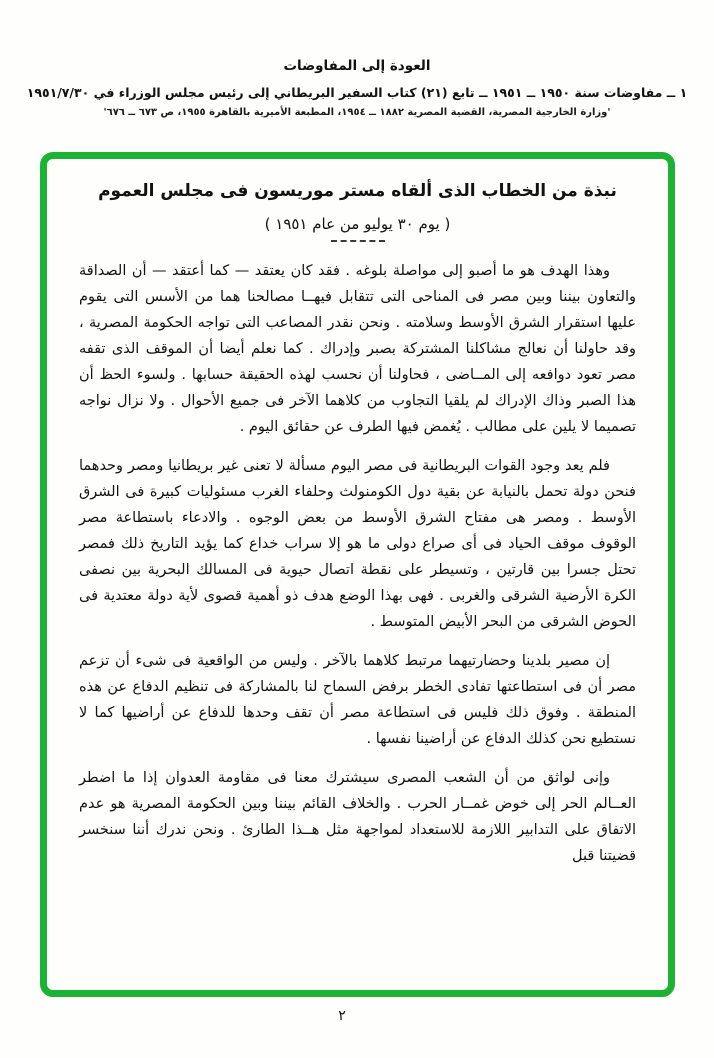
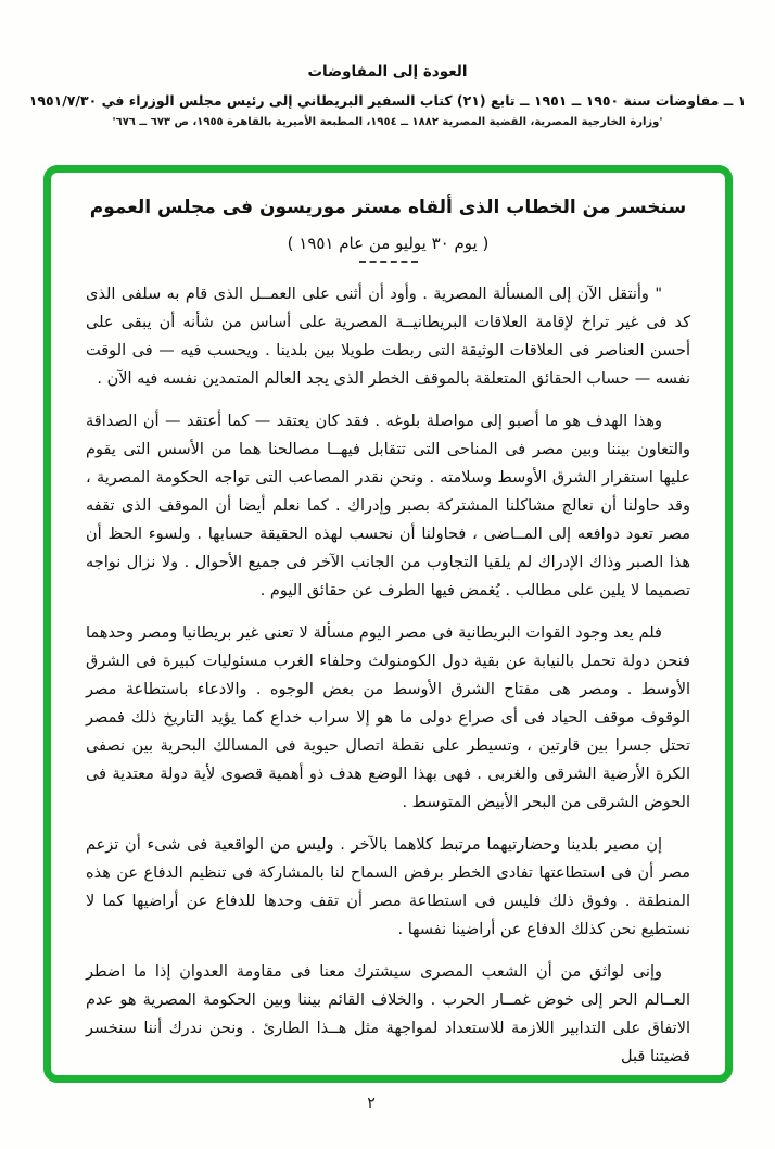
  العودة إلى المفاوضات
  ١ ــ مفاوضات سنة ١٩٥٠ ــ ١٩٥١ ــ تابع (٢١) كتاب السفير البريطاني إلى رئيس مجلس الوزراء في ١٩٥١/٧/٣٠
  'وزارة الخارجية المصرية، القضية المصرية ١٨٨٢ ــ ١٩٥٤، المطبعة الأميرية بالقاهرة ١٩٥٥، ص ٦٧٣ ــ ٦٧٦'
- نبذة من الخطاب الذى ألقاه مستر موريسون فى مجلس العموم
+ سنخسر من الخطاب الذى ألقاه مستر موريسون فى مجلس العموم
  ( يوم ٣٠ يوليو من عام ١٩٥١ )
+ " وأنتقل الآن إلى المسألة المصرية . وأود أن أثنى على العمــل الذى قام به سلفى الذى كد فى غير تراخ لإقامة العلاقات البريطانيــة المصرية على أساس من شأنه أن يبقى على أحسن العناصر فى العلاقات الوثيقة التى ربطت طويلا بين بلدينا . ويحسب فيه — فى الوقت نفسه — حساب الحقائق المتعلقة بالموقف الخطر الذى يجد العالم المتمدين نفسه فيه الآن .
- وهذا الهدف هو ما أصبو إلى مواصلة بلوغه . فقد كان يعتقد — كما أعتقد — أن الصداقة والتعاون بيننا وبين مصر فى المناحى التى تتقابل فيهــا مصالحنا هما من الأسس التى يقوم عليها استقرار الشرق الأوسط وسلامته . ونحن نقدر المصاعب التى تواجه الحكومة المصرية ، وقد حاولنا أن نعالج مشاكلنا المشتركة بصبر وإدراك . كما نعلم أيضا أن الموقف الذى تقفه مصر تعود دوافعه إلى المــاضى ، فحاولنا أن نحسب لهذه الحقيقة حسابها . ولسوء الحظ أن هذا الصبر وذاك الإدراك لم يلقيا التجاوب من كلاهما الآخر فى جميع الأحوال . ولا نزال نواجه تصميما لا يلين على مطالب . يُغمض فيها الطرف عن حقائق اليوم .
+ وهذا الهدف هو ما أصبو إلى مواصلة بلوغه . فقد كان يعتقد — كما أعتقد — أن الصداقة والتعاون بيننا وبين مصر فى المناحى التى تتقابل فيهــا مصالحنا هما من الأسس التى يقوم عليها استقرار الشرق الأوسط وسلامته . ونحن نقدر المصاعب التى تواجه الحكومة المصرية ، وقد حاولنا أن نعالج مشاكلنا المشتركة بصبر وإدراك . كما نعلم أيضا أن الموقف الذى تقفه مصر تعود دوافعه إلى المــاضى ، فحاولنا أن نحسب لهذه الحقيقة حسابها . ولسوء الحظ أن هذا الصبر وذاك الإدراك لم يلقيا التجاوب من الجانب الآخر فى جميع الأحوال . ولا نزال نواجه تصميما لا يلين على مطالب . يُغمض فيها الطرف عن حقائق اليوم .
  فلم يعد وجود القوات البريطانية فى مصر اليوم مسألة لا تعنى غير بريطانيا ومصر وحدهما فنحن دولة تحمل بالنيابة عن بقية دول الكومنولث وحلفاء الغرب مسئوليات كبيرة فى الشرق الأوسط . ومصر هى مفتاح الشرق الأوسط من بعض الوجوه . والادعاء باستطاعة مصر الوقوف موقف الحياد فى أى صراع دولى ما هو إلا سراب خداع كما يؤيد التاريخ ذلك فمصر تحتل جسرا بين قارتين ، وتسيطر على نقطة اتصال حيوية فى المسالك البحرية بين نصفى الكرة الأرضية الشرقى والغربى . فهى بهذا الوضع هدف ذو أهمية قصوى لأية دولة معتدية فى الحوض الشرقى من البحر الأبيض المتوسط .
  إن مصير بلدينا وحضارتيهما مرتبط كلاهما بالآخر . وليس من الواقعية فى شىء أن تزعم مصر أن فى استطاعتها تفادى الخطر برفض السماح لنا بالمشاركة فى تنظيم الدفاع عن هذه المنطقة . وفوق ذلك فليس فى استطاعة مصر أن تقف وحدها للدفاع عن أراضيها كما لا نستطيع نحن كذلك الدفاع عن أراضينا نفسها .
  وإنى لواثق من أن الشعب المصرى سيشترك معنا فى مقاومة العدوان إذا ما اضطر العــالم الحر إلى خوض غمــار الحرب . والخلاف القائم بيننا وبين الحكومة المصرية هو عدم الاتفاق على التدابير اللازمة للاستعداد لمواجهة مثل هــذا الطارئ . ونحن ندرك أننا سنخسر قضيتنا قبل
  ٢
